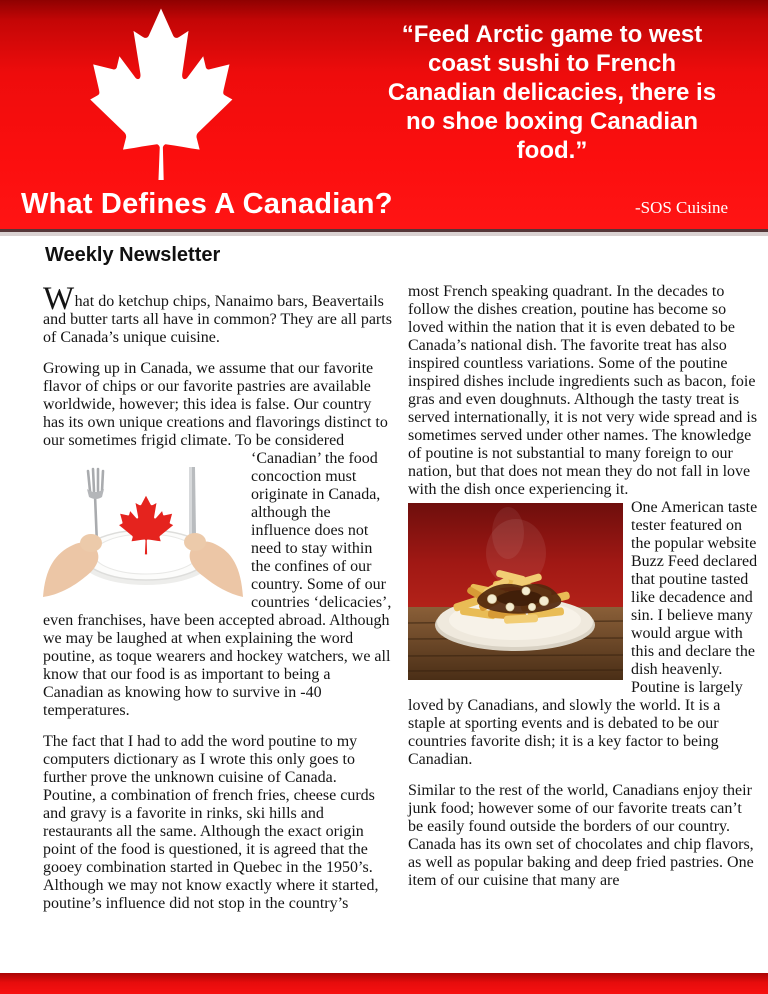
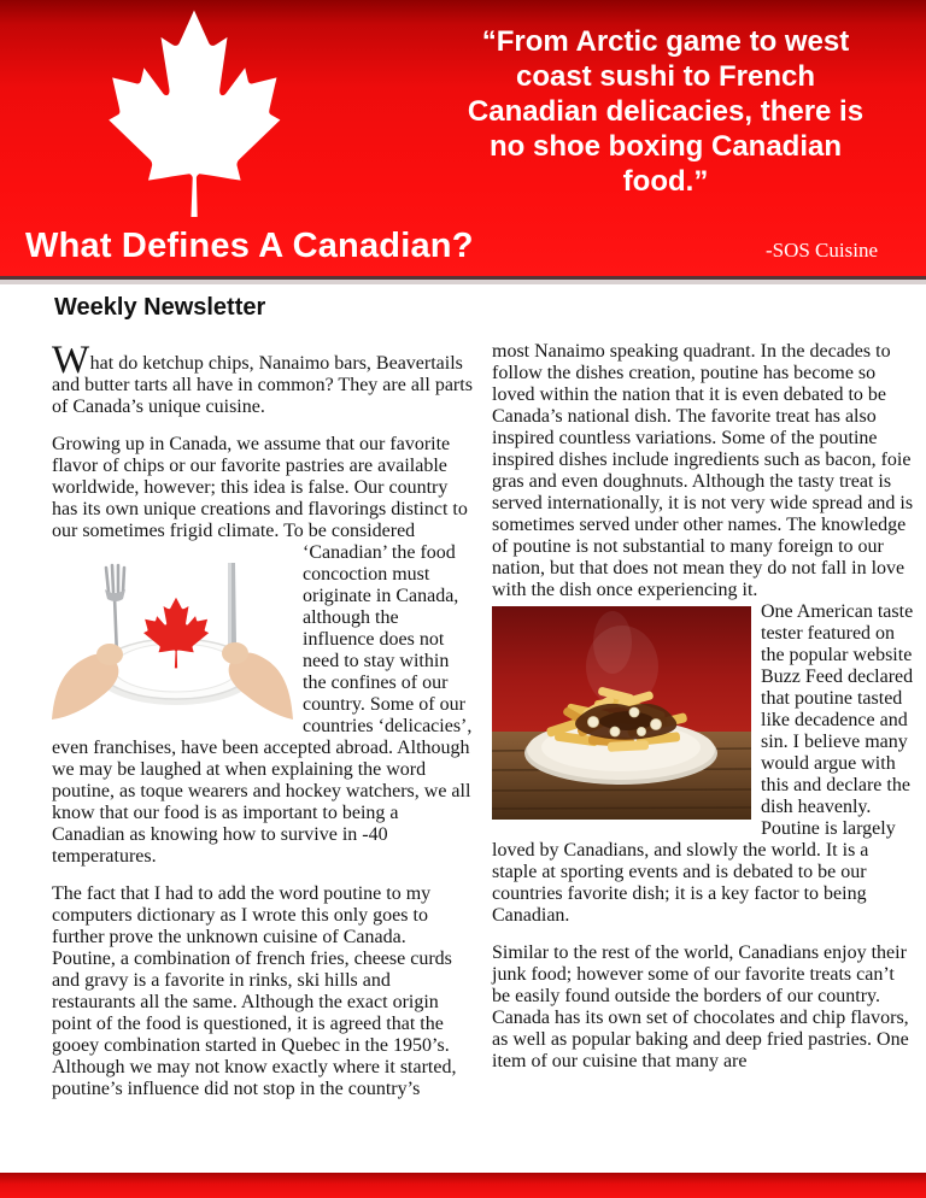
- “Feed Arctic game to west
+ “From Arctic game to west
  coast sushi to French
  Canadian delicacies, there is
  no shoe boxing Canadian
  food.”
  What Defines A Canadian?
  -SOS Cuisine
  Weekly Newsletter
  What do ketchup chips, Nanaimo bars, Beavertails and butter tarts all have in common? They are all parts of Canada’s unique cuisine.
  Growing up in Canada, we assume that our favorite flavor of chips or our favorite pastries are available worldwide, however; this idea is false. Our country has its own unique creations and flavorings distinct to our sometimes frigid climate. To be considered
  ‘Canadian’ the food concoction must originate in Canada, although the influence does not need to stay within the confines of our country. Some of our countries ‘delicacies’, even franchises, have been accepted abroad. Although we may be laughed at when explaining the word poutine, as toque wearers and hockey watchers, we all know that our food is as important to being a Canadian as knowing how to survive in -40 temperatures.
  The fact that I had to add the word poutine to my computers dictionary as I wrote this only goes to further prove the unknown cuisine of Canada. Poutine, a combination of french fries, cheese curds and gravy is a favorite in rinks, ski hills and restaurants all the same. Although the exact origin point of the food is questioned, it is agreed that the gooey combination started in Quebec in the 1950’s. Although we may not know exactly where it started, poutine’s influence did not stop in the country’s
- most French speaking quadrant. In the decades to follow the dishes creation, poutine has become so loved within the nation that it is even debated to be Canada’s national dish. The favorite treat has also inspired countless variations. Some of the poutine inspired dishes include ingredients such as bacon, foie gras and even doughnuts. Although the tasty treat is served internationally, it is not very wide spread and is sometimes served under other names. The knowledge of poutine is not substantial to many foreign to our nation, but that does not mean they do not fall in love with the dish once experiencing it.
+ most Nanaimo speaking quadrant. In the decades to follow the dishes creation, poutine has become so loved within the nation that it is even debated to be Canada’s national dish. The favorite treat has also inspired countless variations. Some of the poutine inspired dishes include ingredients such as bacon, foie gras and even doughnuts. Although the tasty treat is served internationally, it is not very wide spread and is sometimes served under other names. The knowledge of poutine is not substantial to many foreign to our nation, but that does not mean they do not fall in love with the dish once experiencing it.
  One American taste tester featured on the popular website Buzz Feed declared that poutine tasted like decadence and sin. I believe many would argue with this and declare the dish heavenly. Poutine is largely loved by Canadians, and slowly the world. It is a staple at sporting events and is debated to be our countries favorite dish; it is a key factor to being Canadian.
  Similar to the rest of the world, Canadians enjoy their junk food; however some of our favorite treats can’t be easily found outside the borders of our country. Canada has its own set of chocolates and chip flavors, as well as popular baking and deep fried pastries. One item of our cuisine that many are
